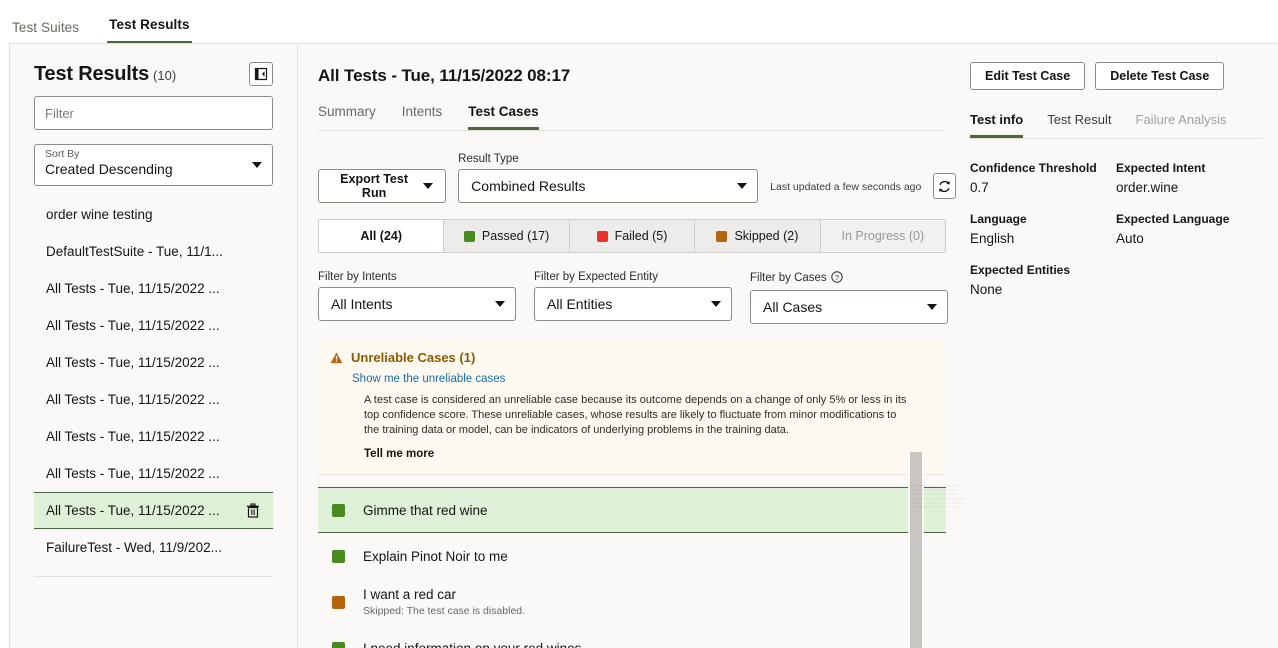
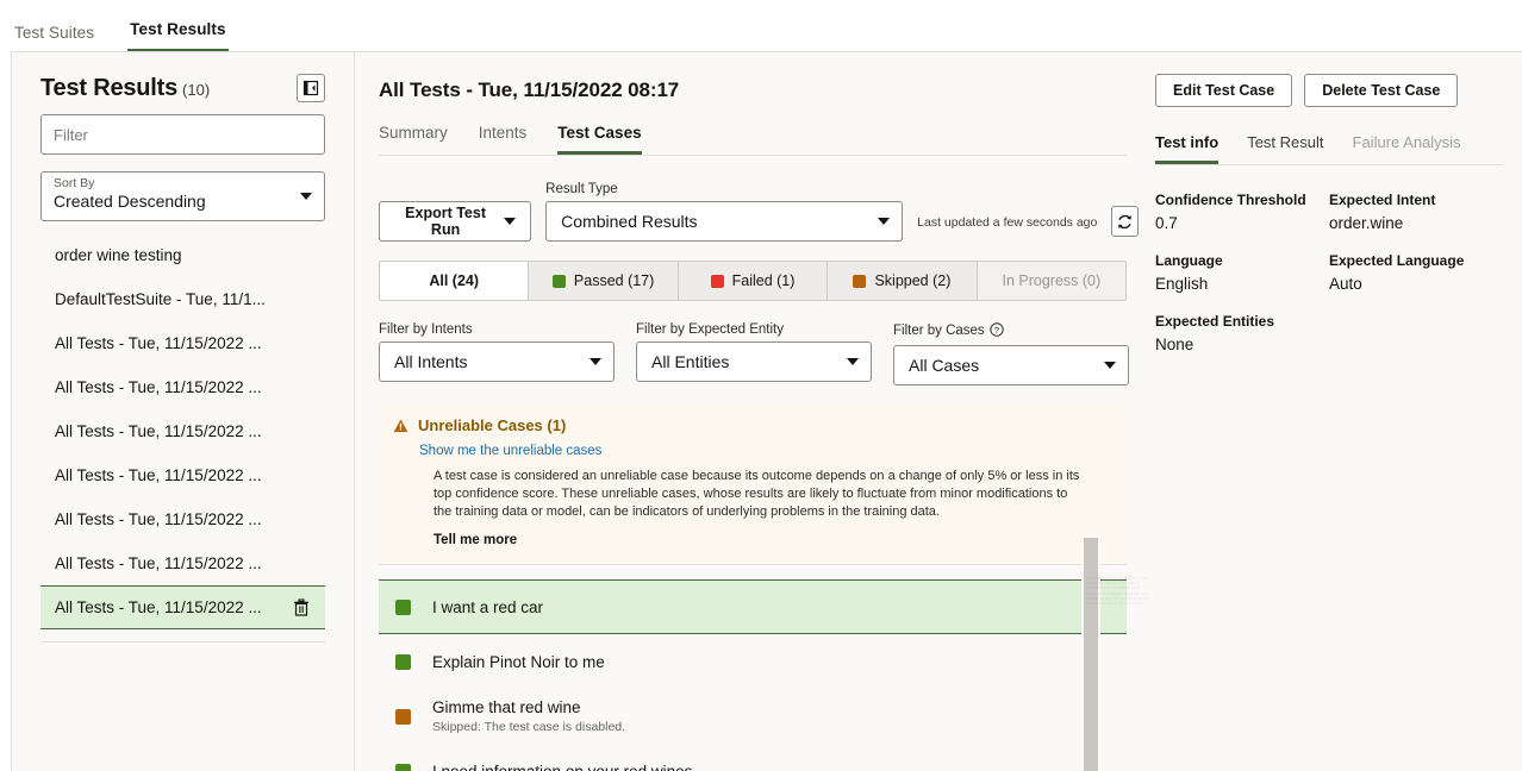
  Test Suites
  Test Results
  Test Results (10)
  Filter
  Sort By
  Created Descending
  order wine testing
  DefaultTestSuite - Tue, 11/1...
  All Tests - Tue, 11/15/2022 ...
  All Tests - Tue, 11/15/2022 ...
  All Tests - Tue, 11/15/2022 ...
  All Tests - Tue, 11/15/2022 ...
  All Tests - Tue, 11/15/2022 ...
  All Tests - Tue, 11/15/2022 ...
  All Tests - Tue, 11/15/2022 ...
- FailureTest - Wed, 11/9/202...
  All Tests - Tue, 11/15/2022 08:17
  Summary
  Intents
  Test Cases
  Export Test Run
  Result Type
  Combined Results
  Last updated a few seconds ago
  All (24)
  Passed (17)
- Failed (5)
+ Failed (1)
  Skipped (2)
  In Progress (0)
  Filter by Intents
  All Intents
  Filter by Expected Entity
  All Entities
  Filter by Cases
  ?
  All Cases
  Unreliable Cases (1)
  Show me the unreliable cases
  A test case is considered an unreliable case because its outcome depends on a change of only 5% or less in its top confidence score. These unreliable cases, whose results are likely to fluctuate from minor modifications to the training data or model, can be indicators of underlying problems in the training data.
  Tell me more
- Gimme that red wine
+ I want a red car
  Explain Pinot Noir to me
- I want a red car
+ Gimme that red wine
  Skipped: The test case is disabled.
  Edit Test Case
  Delete Test Case
  Test info
  Test Result
  Failure Analysis
  Confidence Threshold
  0.7
  Language
  English
  Expected Entities
  None
  Expected Intent
  order.wine
  Expected Language
  Auto
